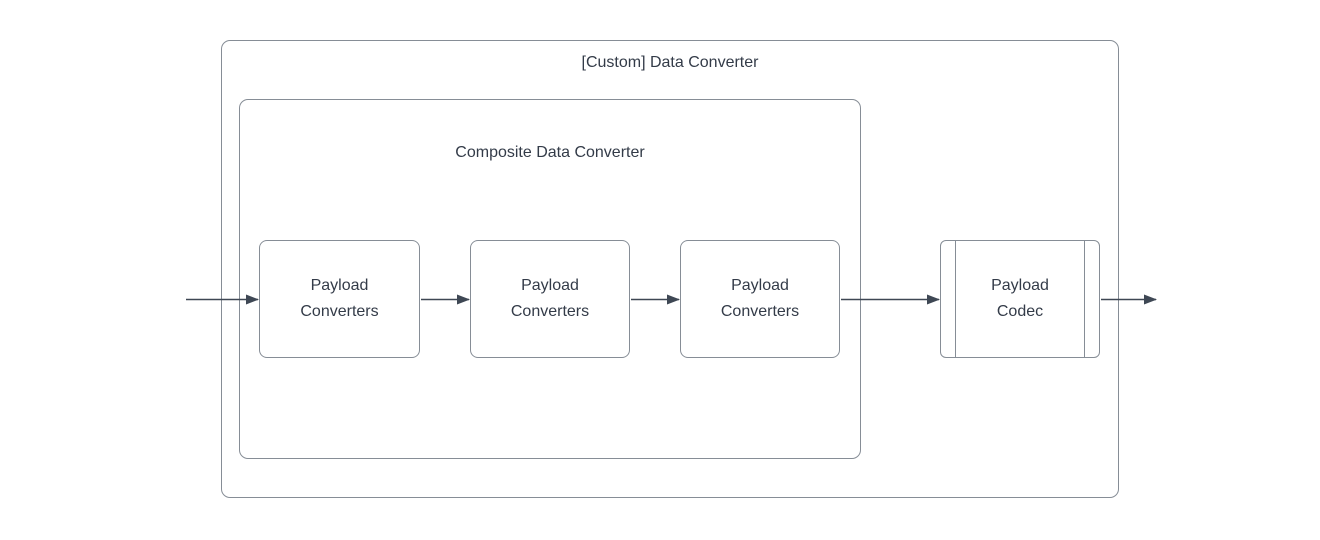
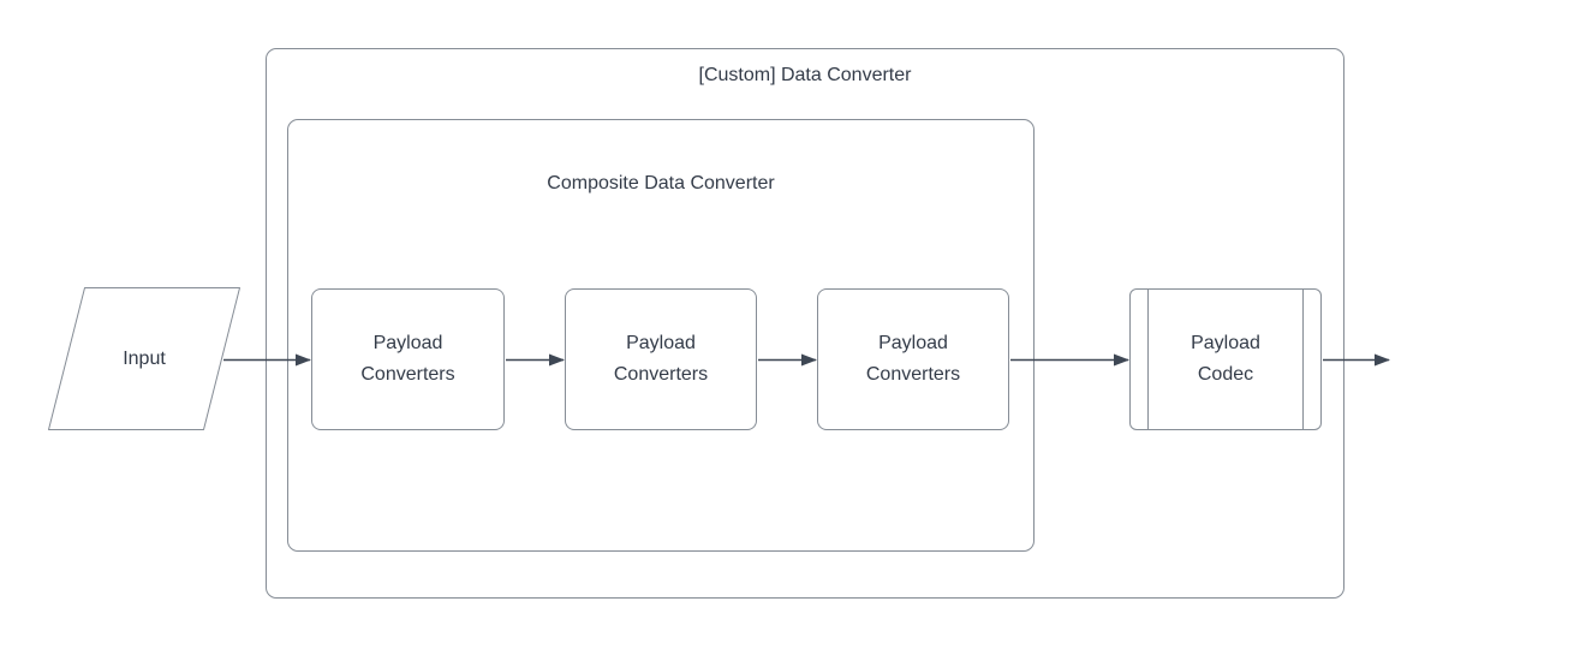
  [Custom] Data Converter
  Composite Data Converter
+ Input
  Payload
  Converters
  Payload
  Converters
  Payload
  Converters
  Payload
  Codec
